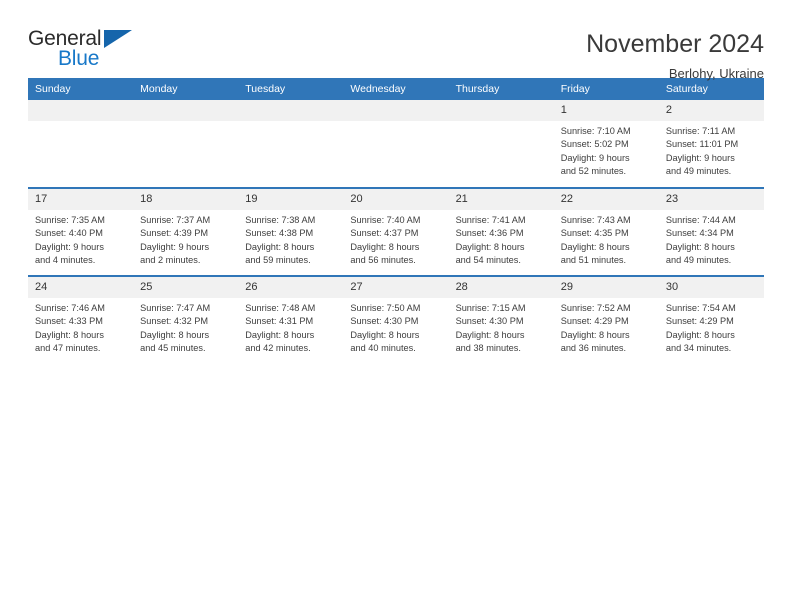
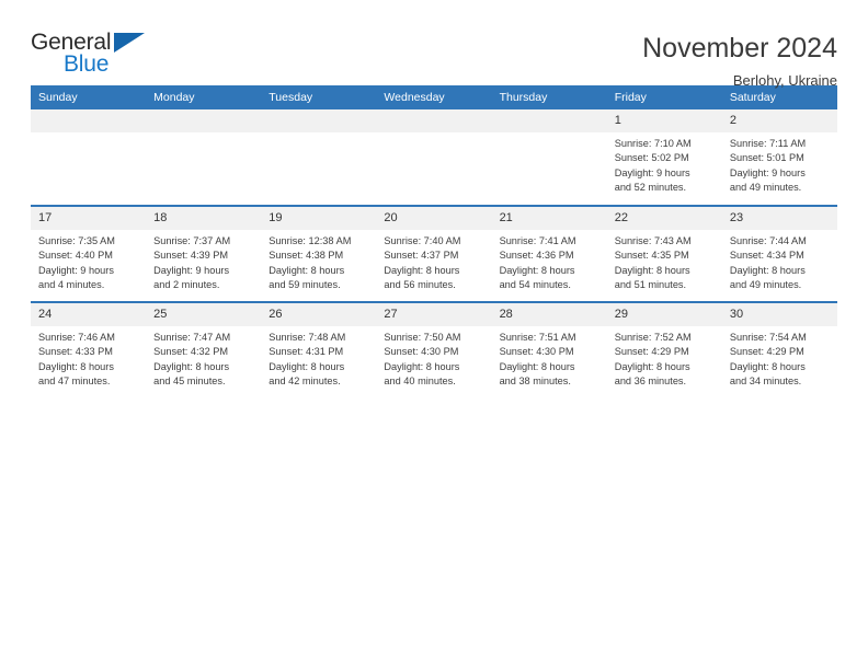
  General
  Blue
  November 2024
  Berlohy, Ukraine
  Sunday	Monday	Tuesday	Wednesday	Thursday	Friday	Saturday
- 					1Sunrise: 7:10 AMSunset: 5:02 PMDaylight: 9 hoursand 52 minutes.	2Sunrise: 7:11 AMSunset: 11:01 PMDaylight: 9 hoursand 49 minutes.
+ 					1Sunrise: 7:10 AMSunset: 5:02 PMDaylight: 9 hoursand 52 minutes.	2Sunrise: 7:11 AMSunset: 5:01 PMDaylight: 9 hoursand 49 minutes.
- 17Sunrise: 7:35 AMSunset: 4:40 PMDaylight: 9 hoursand 4 minutes.	18Sunrise: 7:37 AMSunset: 4:39 PMDaylight: 9 hoursand 2 minutes.	19Sunrise: 7:38 AMSunset: 4:38 PMDaylight: 8 hoursand 59 minutes.	20Sunrise: 7:40 AMSunset: 4:37 PMDaylight: 8 hoursand 56 minutes.	21Sunrise: 7:41 AMSunset: 4:36 PMDaylight: 8 hoursand 54 minutes.	22Sunrise: 7:43 AMSunset: 4:35 PMDaylight: 8 hoursand 51 minutes.	23Sunrise: 7:44 AMSunset: 4:34 PMDaylight: 8 hoursand 49 minutes.
+ 17Sunrise: 7:35 AMSunset: 4:40 PMDaylight: 9 hoursand 4 minutes.	18Sunrise: 7:37 AMSunset: 4:39 PMDaylight: 9 hoursand 2 minutes.	19Sunrise: 12:38 AMSunset: 4:38 PMDaylight: 8 hoursand 59 minutes.	20Sunrise: 7:40 AMSunset: 4:37 PMDaylight: 8 hoursand 56 minutes.	21Sunrise: 7:41 AMSunset: 4:36 PMDaylight: 8 hoursand 54 minutes.	22Sunrise: 7:43 AMSunset: 4:35 PMDaylight: 8 hoursand 51 minutes.	23Sunrise: 7:44 AMSunset: 4:34 PMDaylight: 8 hoursand 49 minutes.
- 24Sunrise: 7:46 AMSunset: 4:33 PMDaylight: 8 hoursand 47 minutes.	25Sunrise: 7:47 AMSunset: 4:32 PMDaylight: 8 hoursand 45 minutes.	26Sunrise: 7:48 AMSunset: 4:31 PMDaylight: 8 hoursand 42 minutes.	27Sunrise: 7:50 AMSunset: 4:30 PMDaylight: 8 hoursand 40 minutes.	28Sunrise: 7:15 AMSunset: 4:30 PMDaylight: 8 hoursand 38 minutes.	29Sunrise: 7:52 AMSunset: 4:29 PMDaylight: 8 hoursand 36 minutes.	30Sunrise: 7:54 AMSunset: 4:29 PMDaylight: 8 hoursand 34 minutes.
+ 24Sunrise: 7:46 AMSunset: 4:33 PMDaylight: 8 hoursand 47 minutes.	25Sunrise: 7:47 AMSunset: 4:32 PMDaylight: 8 hoursand 45 minutes.	26Sunrise: 7:48 AMSunset: 4:31 PMDaylight: 8 hoursand 42 minutes.	27Sunrise: 7:50 AMSunset: 4:30 PMDaylight: 8 hoursand 40 minutes.	28Sunrise: 7:51 AMSunset: 4:30 PMDaylight: 8 hoursand 38 minutes.	29Sunrise: 7:52 AMSunset: 4:29 PMDaylight: 8 hoursand 36 minutes.	30Sunrise: 7:54 AMSunset: 4:29 PMDaylight: 8 hoursand 34 minutes.
